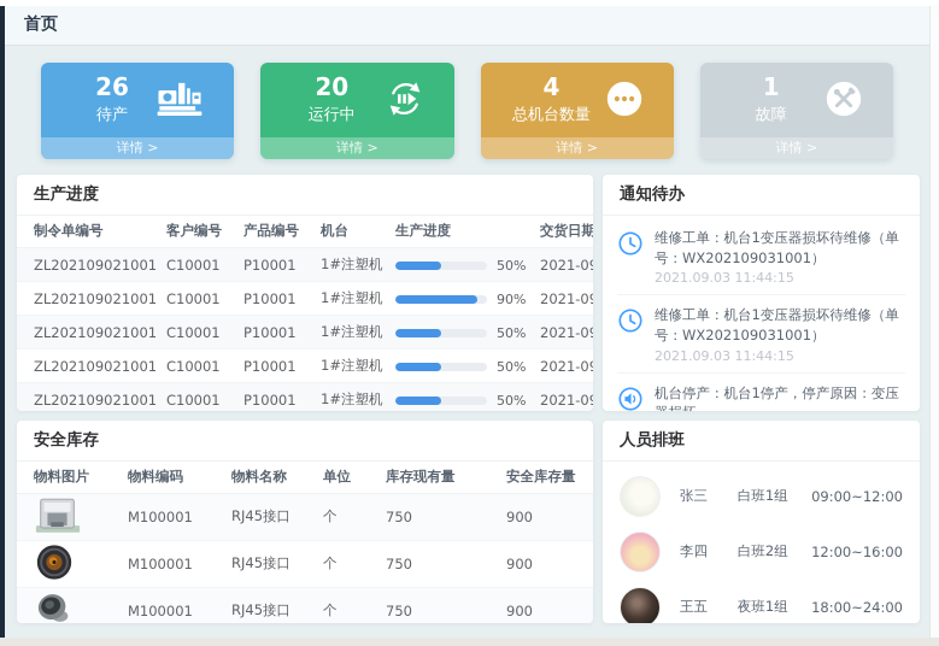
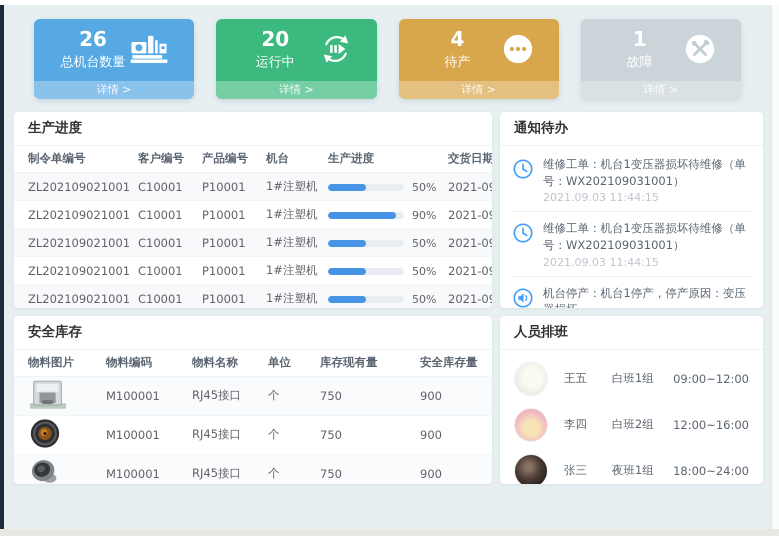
- 首页
  26
- 待产
+ 总机台数量
  详情 >
  20
  运行中
  详情 >
  4
- 总机台数量
+ 待产
  详情 >
  1
  故障
  详情 >
  生产进度
  制令单编号	客户编号	产品编号	机台	生产进度	交货日期
  ZL202109021001	C10001	P10001	1#注塑机	50%	2021-0
  ZL202109021001	C10001	P10001	1#注塑机	90%	2021-0
  ZL202109021001	C10001	P10001	1#注塑机	50%	2021-0
  ZL202109021001	C10001	P10001	1#注塑机	50%	2021-0
  ZL202109021001	C10001	P10001	1#注塑机	50%	2021-0
  通知待办
  维修工单：机台1变压器损坏待维修（单号：WX202109031001）
  2021.09.03 11:44:15
  维修工单：机台1变压器损坏待维修（单号：WX202109031001）
  2021.09.03 11:44:15
  机台停产：机台1停产，停产原因：变压
  安全库存
  物料图片	物料编码	物料名称	单位	库存现有量	安全库存量
  	M100001	RJ45接口	个	750	900
  	M100001	RJ45接口	个	750	900
  	M100001	RJ45接口	个	750	900
  人员排班
- 张三
+ 王五
  白班1组
  09:00~12:00
  李四
  白班2组
  12:00~16:00
- 王五
+ 张三
  夜班1组
  18:00~24:00
